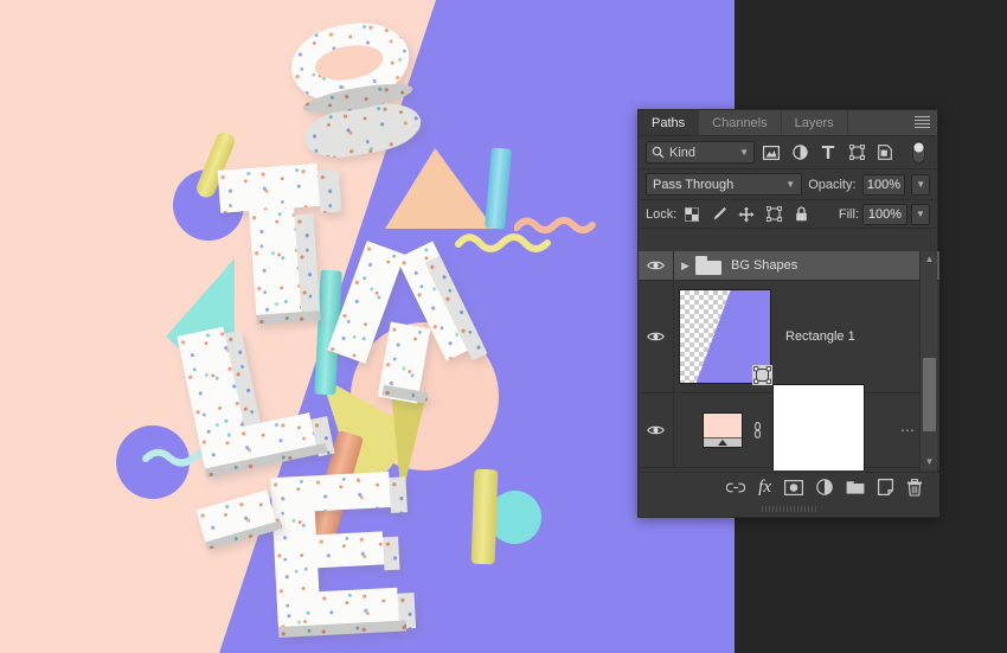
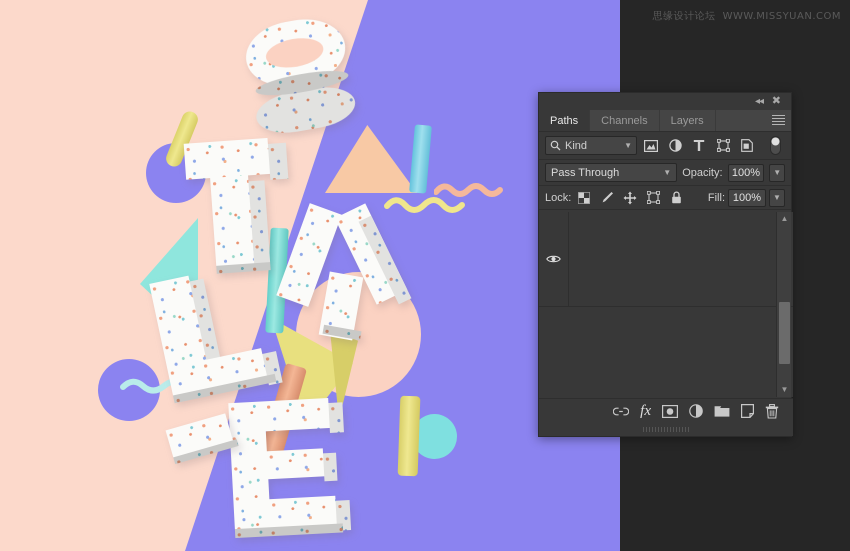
+ 思缘设计论坛 WWW.MISSYUAN.COM
+ ◂◂
+ ✖
  Paths
  Channels
  Layers
  Kind
  ▼
  Pass Through
  ▼
  Opacity:
  100%
  ▼
  Lock:
  Fill:
  100%
  ▼
- ▶
- BG Shapes
- Rectangle 1
- ⋯
  ▲
  ▼
  fx
